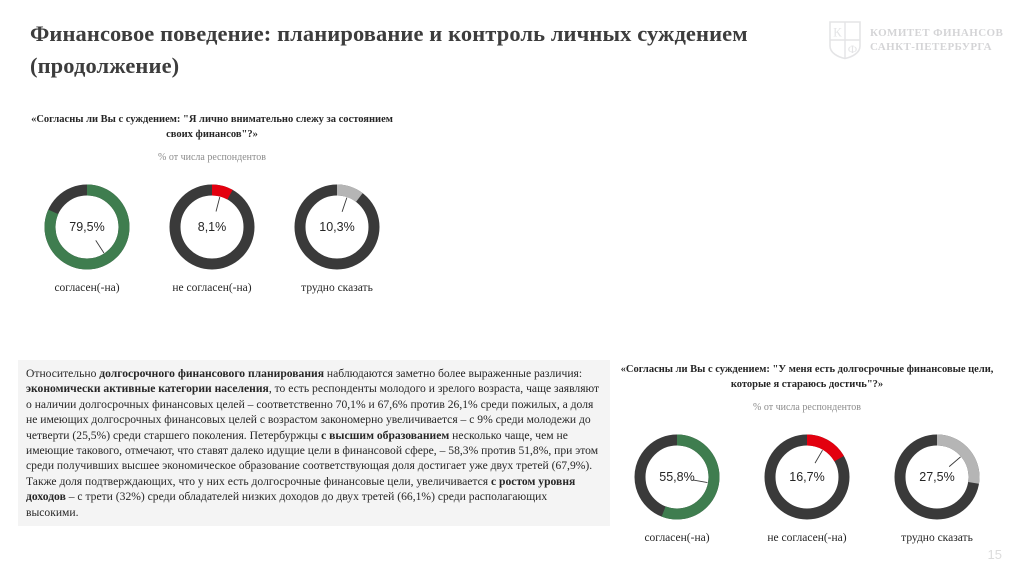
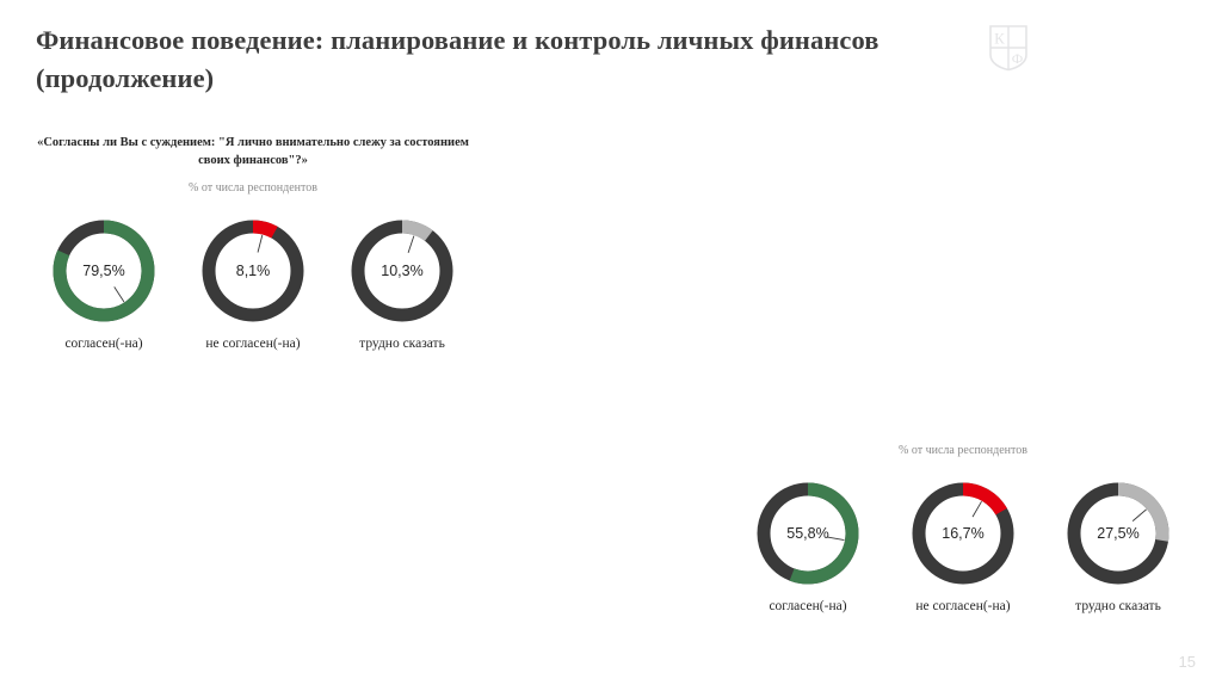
- Финансовое поведение: планирование и контроль личных суждением (продолжение)
+ Финансовое поведение: планирование и контроль личных финансов (продолжение)
  К
  Ф
- КОМИТЕТ ФИНАНСОВ
- САНКТ-ПЕТЕРБУРГА
  «Согласны ли Вы с суждением: "Я лично внимательно слежу за состоянием своих финансов"?»
  % от числа респондентов
  79,5%
  согласен(-на)
  8,1%
  не согласен(-на)
  10,3%
  трудно сказать
- Относительно долгосрочного финансового планирования наблюдаются заметно более выраженные различия: экономически активные категории населения, то есть респонденты молодого и зрелого возраста, чаще заявляют о наличии долгосрочных финансовых целей – соответственно 70,1% и 67,6% против 26,1% среди пожилых, а доля не имеющих долгосрочных финансовых целей с возрастом закономерно увеличивается – с 9% среди молодежи до четверти (25,5%) среди старшего поколения. Петербуржцы с высшим образованием несколько чаще, чем не имеющие такового, отмечают, что ставят далеко идущие цели в финансовой сфере, – 58,3% против 51,8%, при этом среди получивших высшее экономическое образование соответствующая доля достигает уже двух третей (67,9%). Также доля подтверждающих, что у них есть долгосрочные финансовые цели, увеличивается с ростом уровня доходов – с трети (32%) среди обладателей низких доходов до двух третей (66,1%) среди располагающих высокими.
- «Согласны ли Вы с суждением: "У меня есть долгосрочные финансовые цели, которые я стараюсь достичь"?»
  % от числа респондентов
  55,8%
  согласен(-на)
  16,7%
  не согласен(-на)
  27,5%
  трудно сказать
  15
